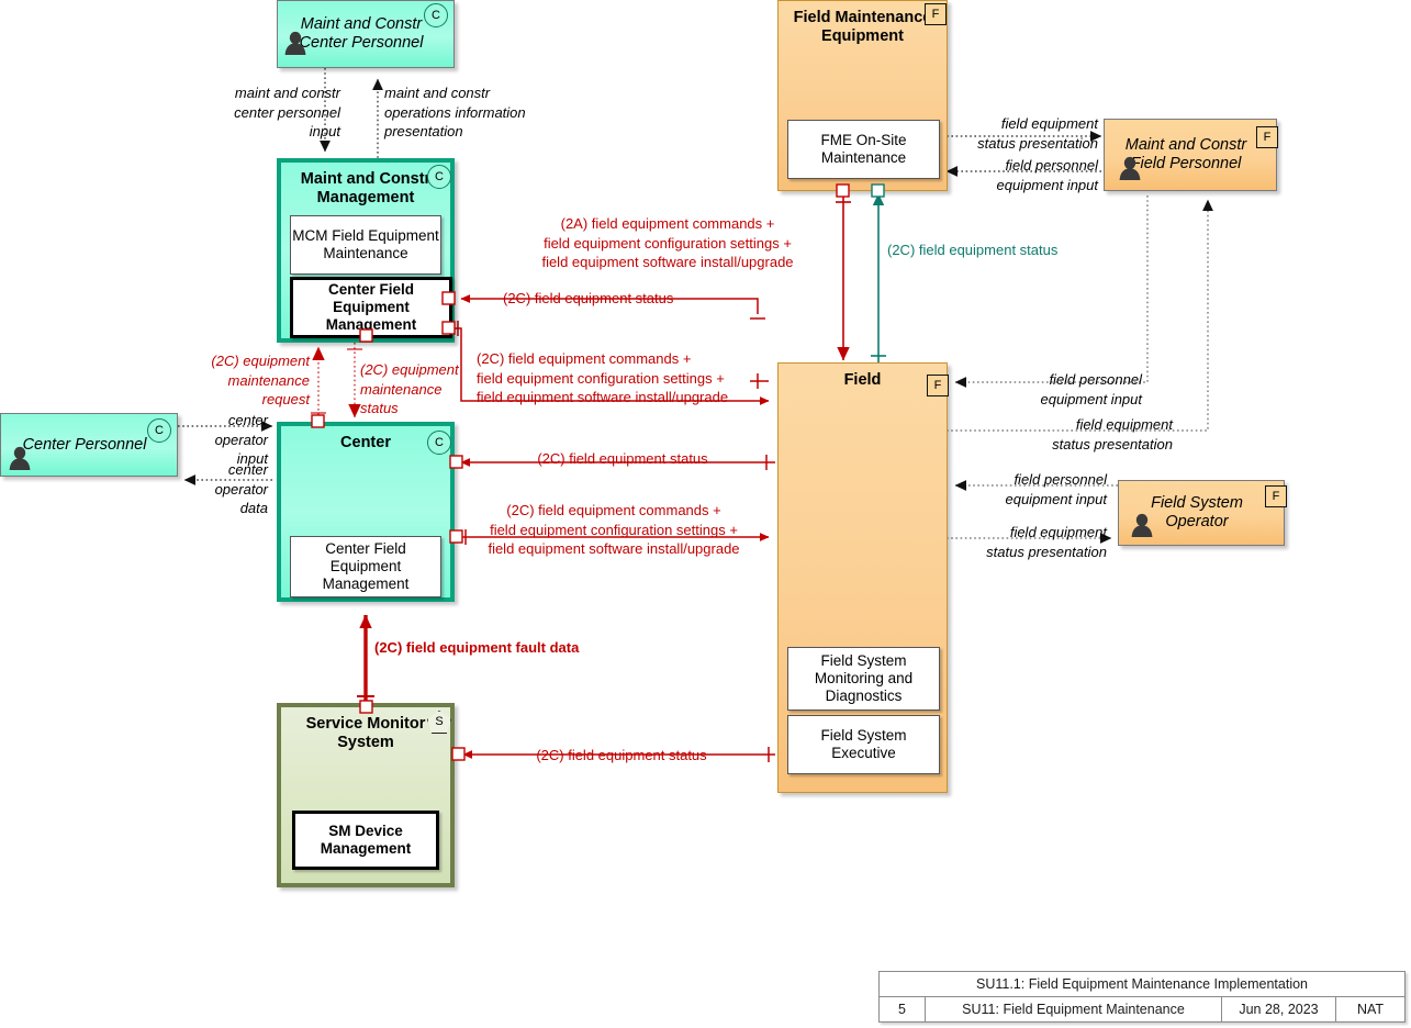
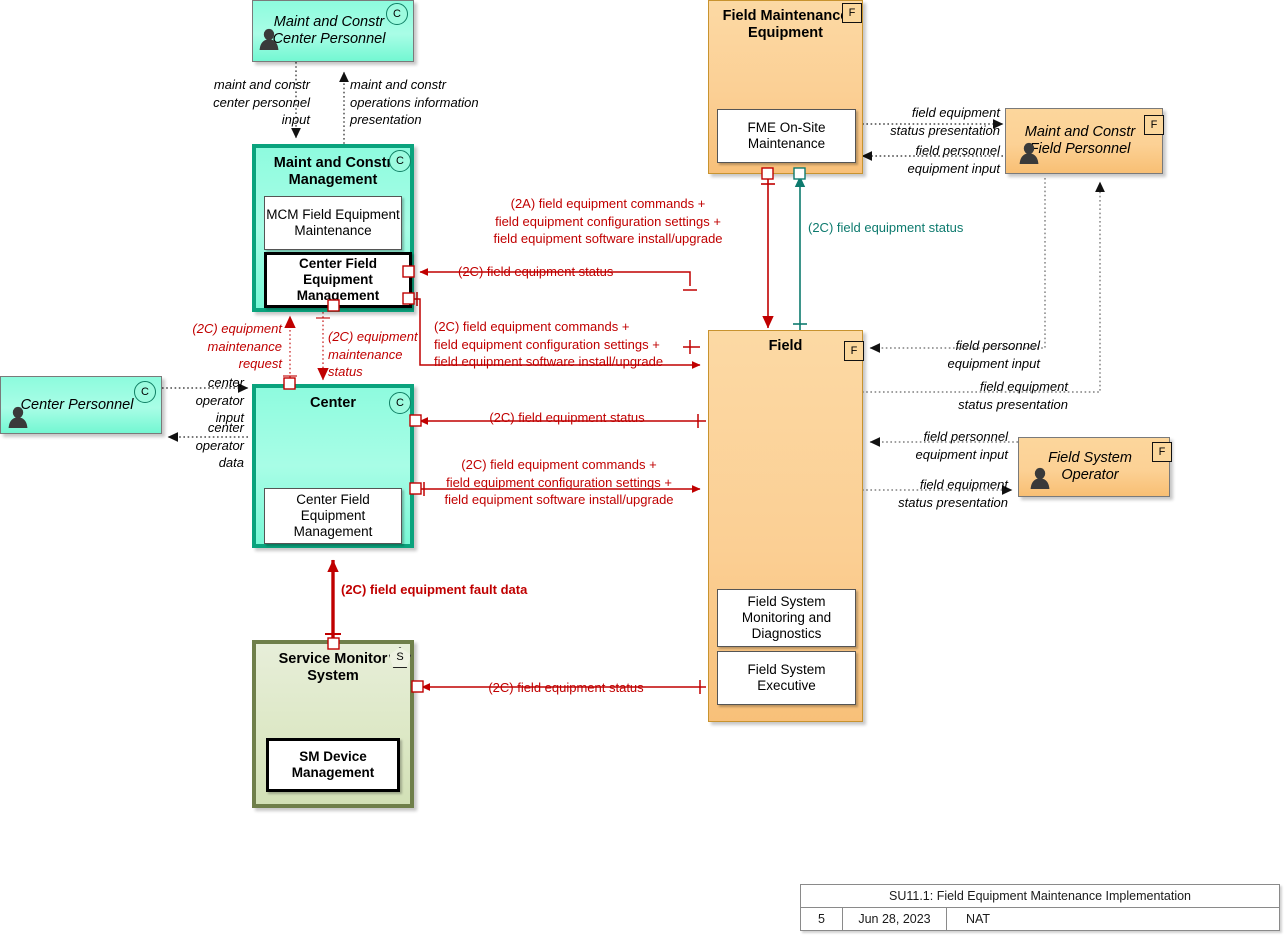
  Maint and Constr
  Center Personnel
  C
  Maint and Const
  Management
  MCM Field Equipment
  Maintenance
  Center Field
  Equipment
  Management
  C
  Center Personnel
  C
  Center
  Center Field
  Equipment
  Management
  C
  Service Monitor
  System
  SM Device
  Management
  S
  Field Maintenanc
  Equipment
  FME On-Site
  Maintenance
  F
  Maint and Constr
  ield Personnel
  F
  Field
  Field System
  Monitoring and
  Diagnostics
  Field System
  Executive
  F
  Field System
  Operator
  F
  maint and constr
  center personnel
  input
  maint and constr
  operations information
  presentation
  field equipment
  status presentation
  field personnel
  equipment input
  (2A) field equipment commands +
  field equipment configuration settings +
  field equipment software install/upgrade
  (2C) field equipment status
  (2C) field equipment status
  (2C) field equipment commands +
  field equipment configuration settings +
  field equipment software install/upgrade
  (2C) equipment
  maintenance
  request
  (2C) equipment
  maintenance
  status
  center
  operator
  input
  center
  operator
  data
  (2C) field equipment status
  (2C) field equipment commands +
  field equipment configuration settings +
  field equipment software install/upgrade
  (2C) field equipment fault data
  (2C) field equipment status
  field personnel
  equipment input
  field equipment
  status presentation
  field personnel
  equipment input
  field equipment
  status presentation
  SU11.1: Field Equipment Maintenance Implementation
  5
- SU11: Field Equipment Maintenance
  Jun 28, 2023
  NAT
